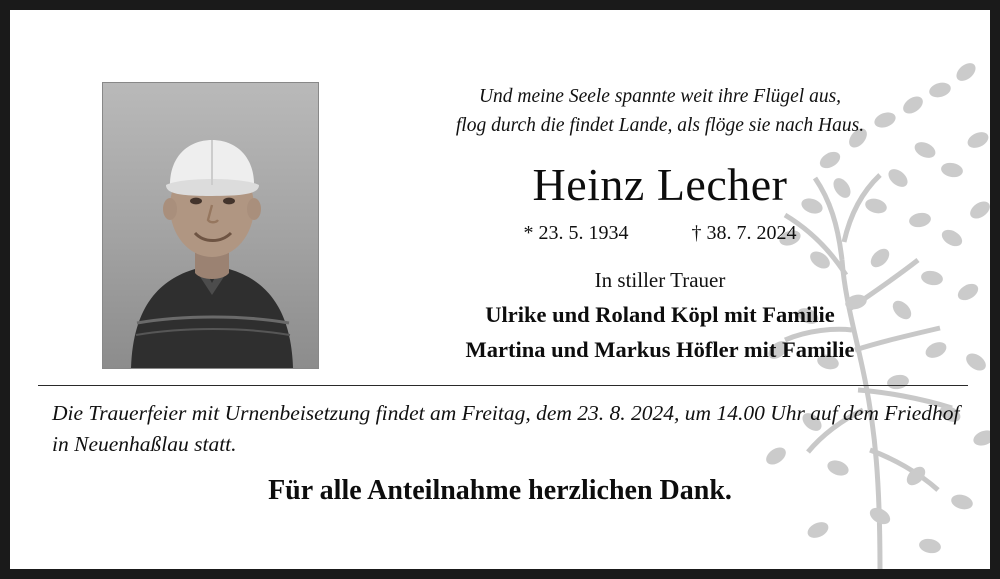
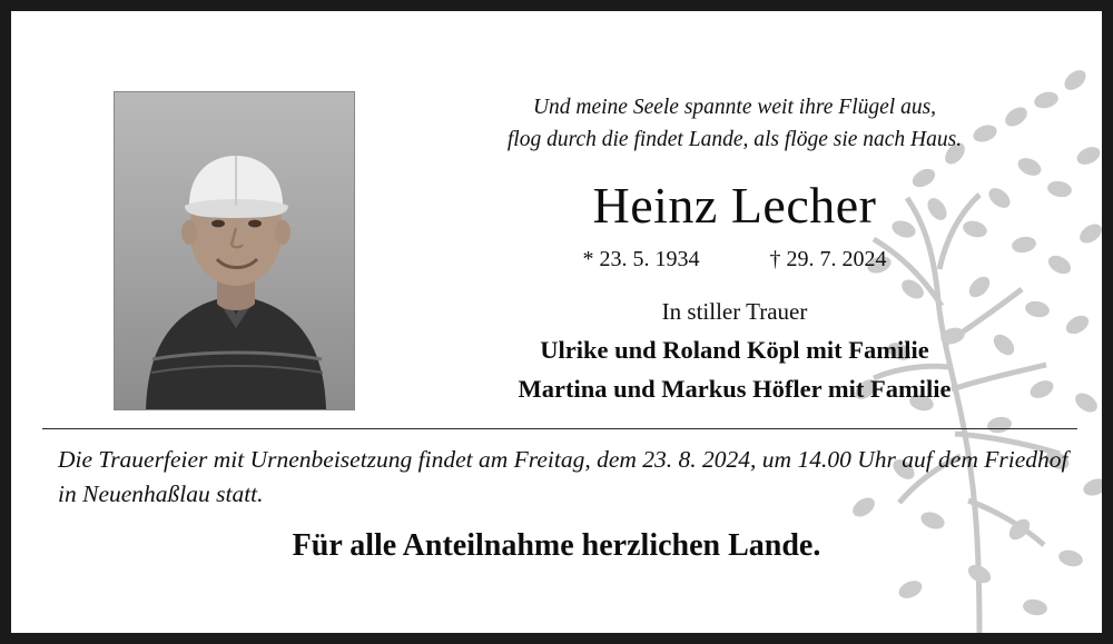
  Und meine Seele spannte weit ihre Flügel aus,
  flog durch die findet Lande, als flöge sie nach Haus.
  Heinz Lecher
- * 23. 5. 1934 † 38. 7. 2024
+ * 23. 5. 1934 † 29. 7. 2024
  In stiller Trauer
  Ulrike und Roland Köpl mit Familie
  Martina und Markus Höfler mit Familie
  Die Trauerfeier mit Urnenbeisetzung findet am Freitag, dem 23. 8. 2024, um 14.00 Uhr auf dem Friedhof in Neuenhaßlau statt.
- Für alle Anteilnahme herzlichen Dank.
+ Für alle Anteilnahme herzlichen Lande.
